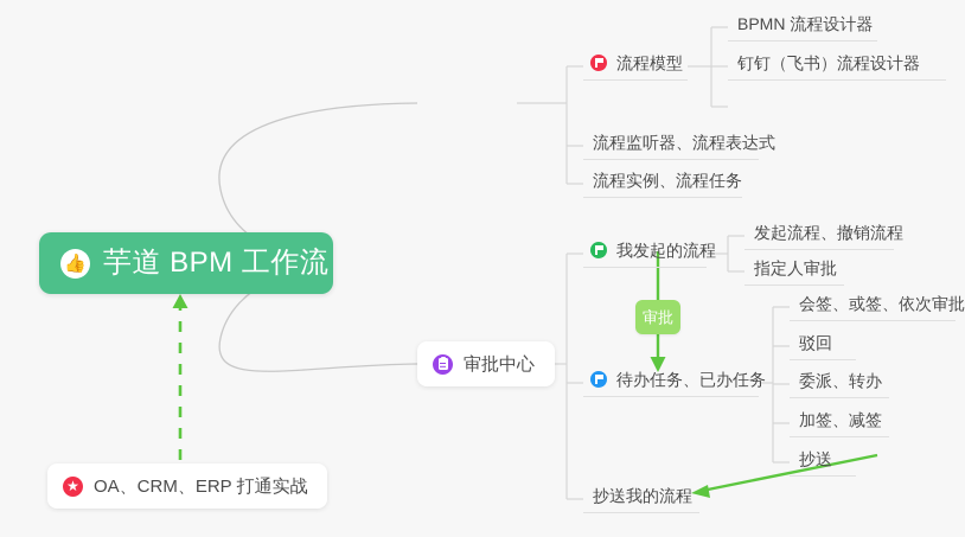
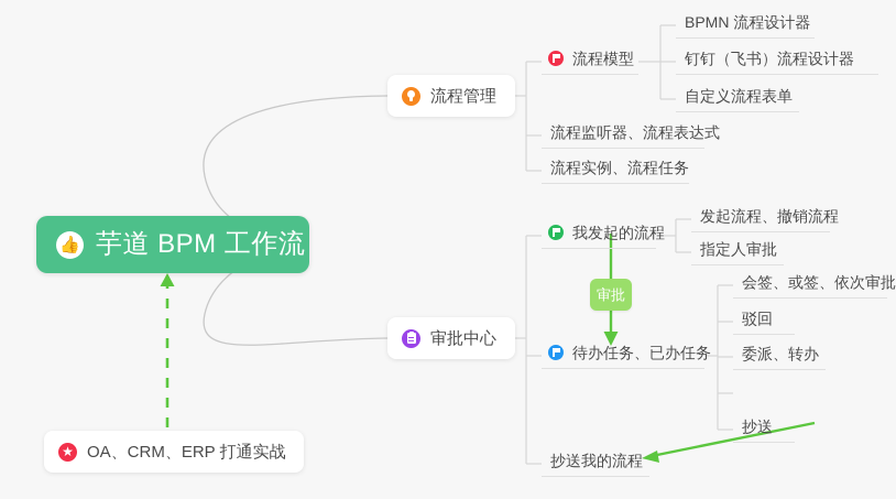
  👍
  芋道 BPM 工作流
+ 流程管理
  审批中心
  流程模型
  BPMN 流程设计器
  钉钉（飞书）流程设计器
+ 自定义流程表单
  流程监听器、流程表达式
  流程实例、流程任务
  我发起的流程
  发起流程、撤销流程
  指定人审批
  待办任务、已办任务
  会签、或签、依次审批
  驳回
  委派、转办
- 加签、减签
  抄送
  抄送我的流程
  审批
  ★
  OA、CRM、ERP 打通实战
